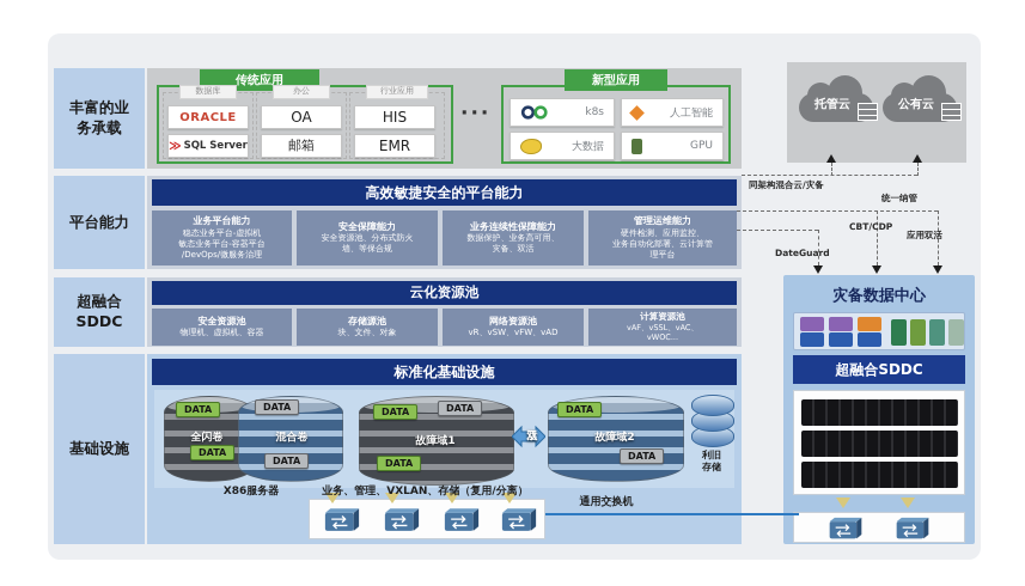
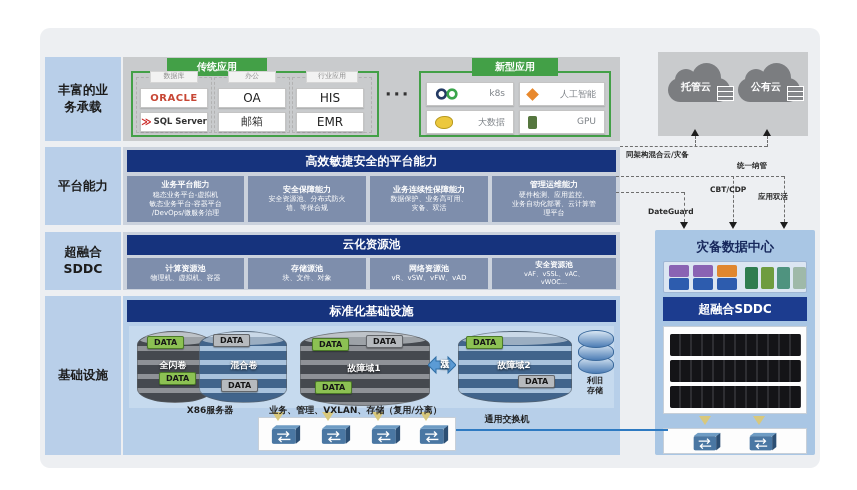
  丰富的业
  务承载
  平台能力
  超融合
  SDDC
  基础设施
  传统应用
  数据库
  ORACLE
  ≫
  SQL Server
  办公
  OA
  邮箱
  行业应用
  HIS
  EMR
  ···
  新型应用
  k8s
  人工智能
  大数据
  GPU
  托管云
  公有云
  高效敏捷安全的平台能力
  业务平台能力
  稳态业务平台-虚拟机
  敏态业务平台-容器平台
  /DevOps/微服务治理
  安全保障能力
  安全资源池、分布式防火
  墙、等保合规
  业务连续性保障能力
  数据保护、业务高可用、
  灾备、双活
  管理运维能力
  硬件检测、应用监控、
  业务自动化部署、云计算管
  理平台
  云化资源池
- 安全资源池
+ 计算资源池
  物理机、虚拟机、容器
  存储源池
  块、文件、对象
  网络资源池
  vR、vSW、vFW、vAD
- 计算资源池
+ 安全资源池
  vAF、vSSL、vAC、
  vWOC...
  标准化基础设施
  全闪卷
  混合卷
  DATA
  DATA
  DATA
  DATA
  故障域1
  DATA
  DATA
  DATA
  故障域2
  DATA
  DATA
  利旧
  存储
  X86服务器
  业务、管理、VXLAN、存储（复用/分离）
  通用交换机
  灾备数据中心
  超融合SDDC
  同架构混合云/灾备
  统一纳管
  CBT/CDP
  应用双活
  DateGuard
